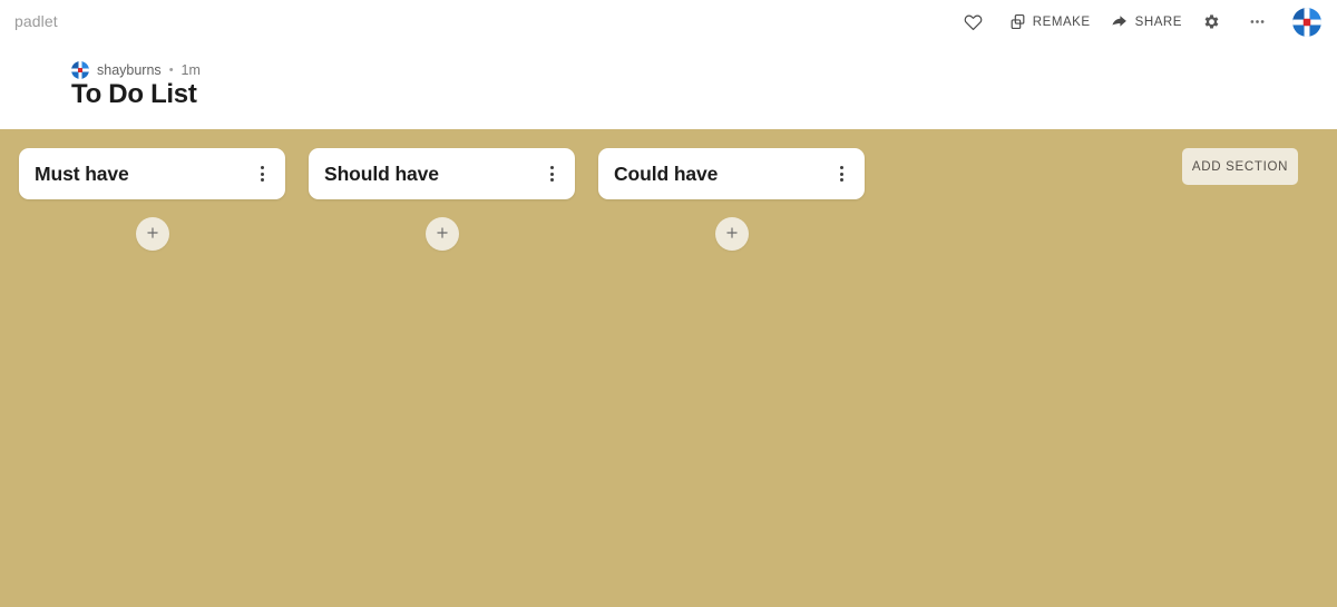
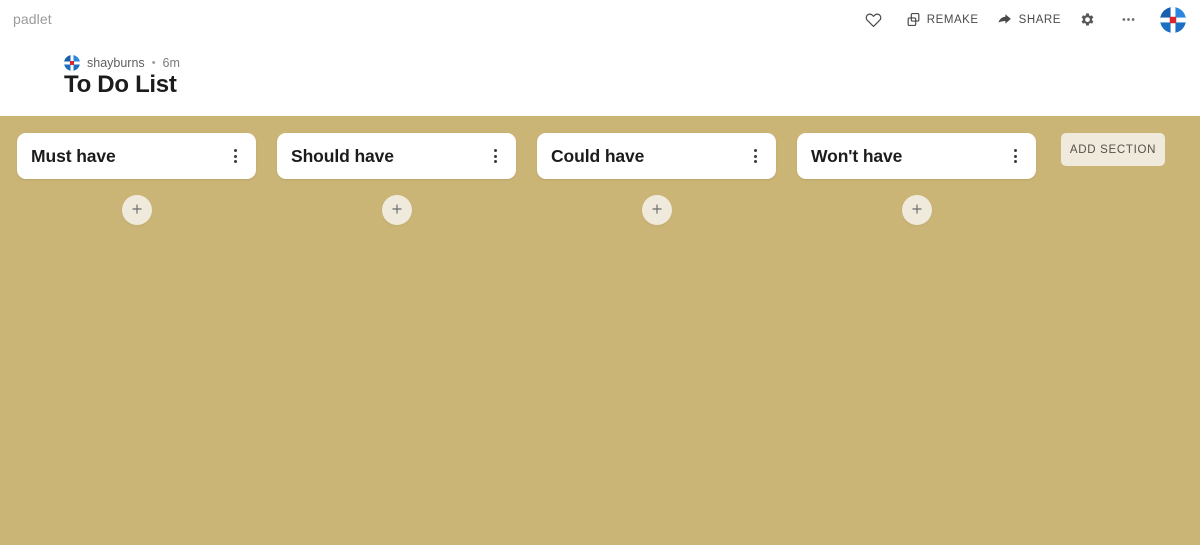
  padlet
  REMAKE
  SHARE
  shayburns
  •
- 1m
+ 6m
  To Do List
  Must have
  Should have
  Could have
+ Won't have
  ADD SECTION
